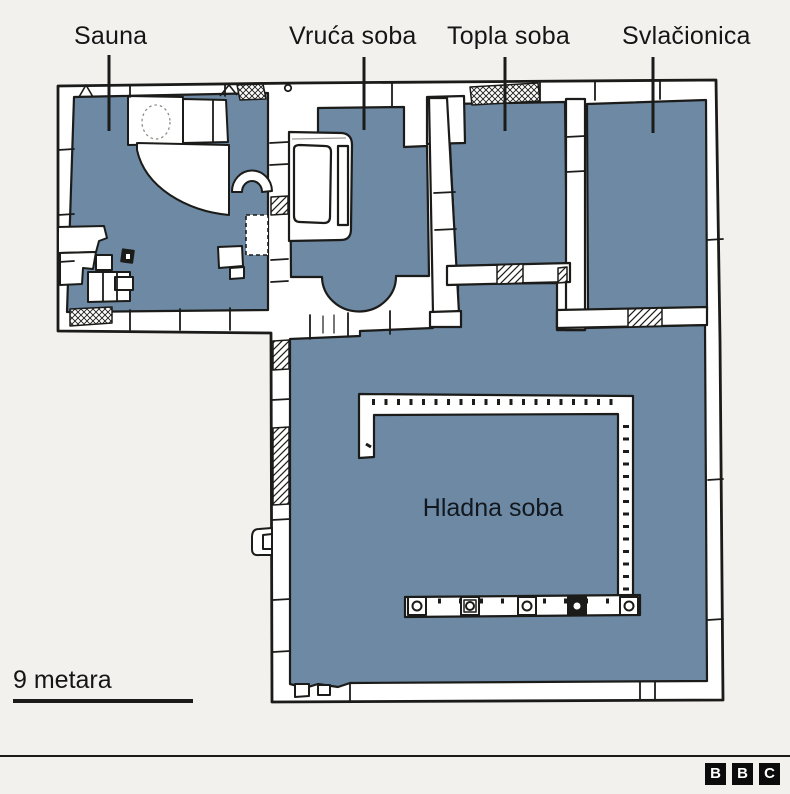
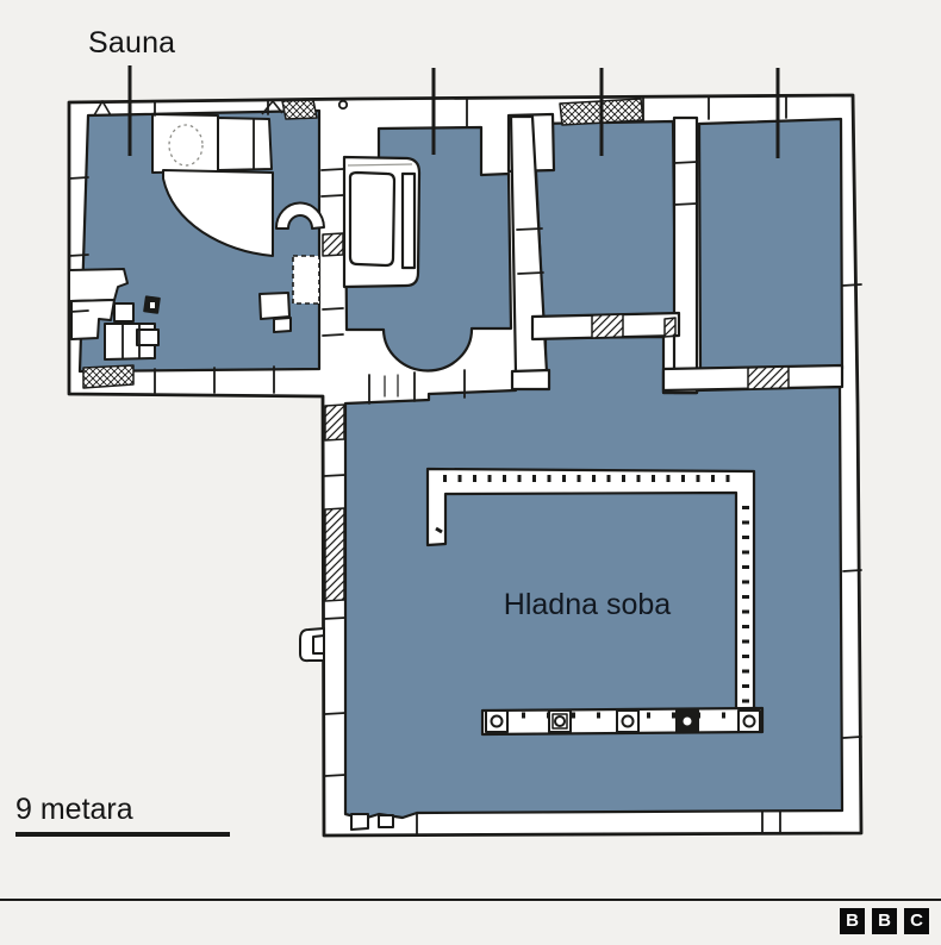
  Sauna
- Vruća soba
- Topla soba
- Svlačionica
  Hladna soba
  9 metara
  B
  B
  C
